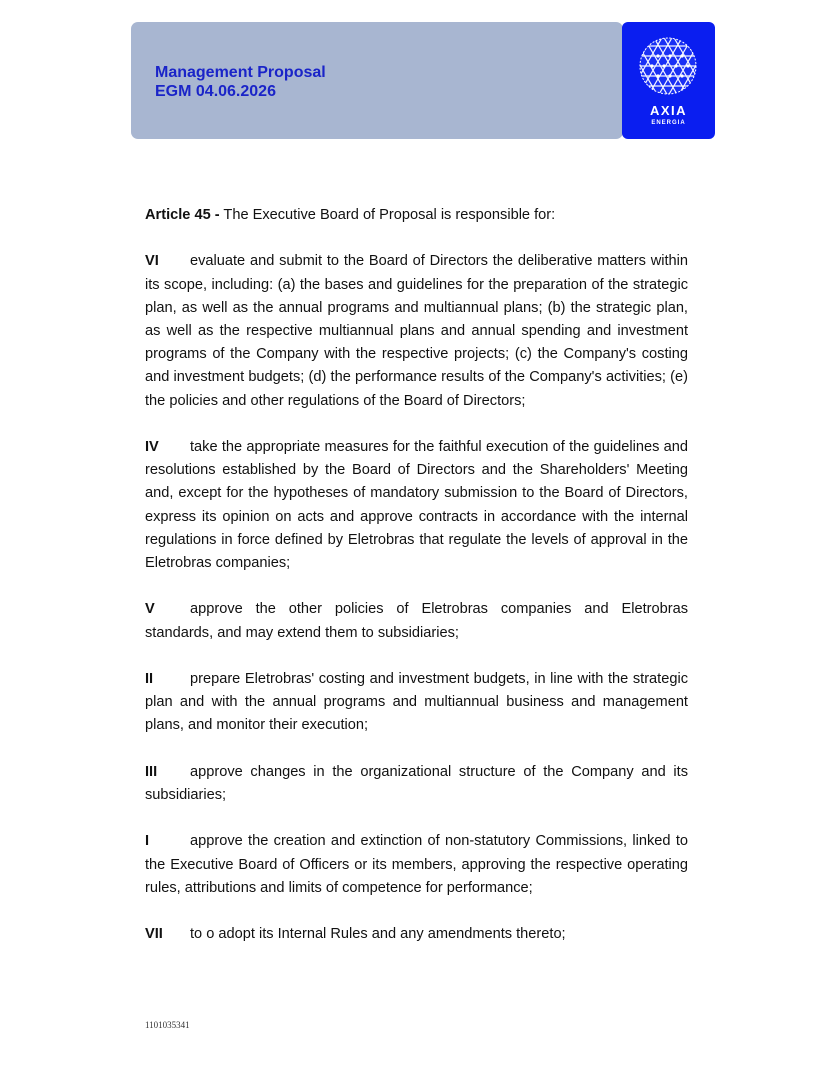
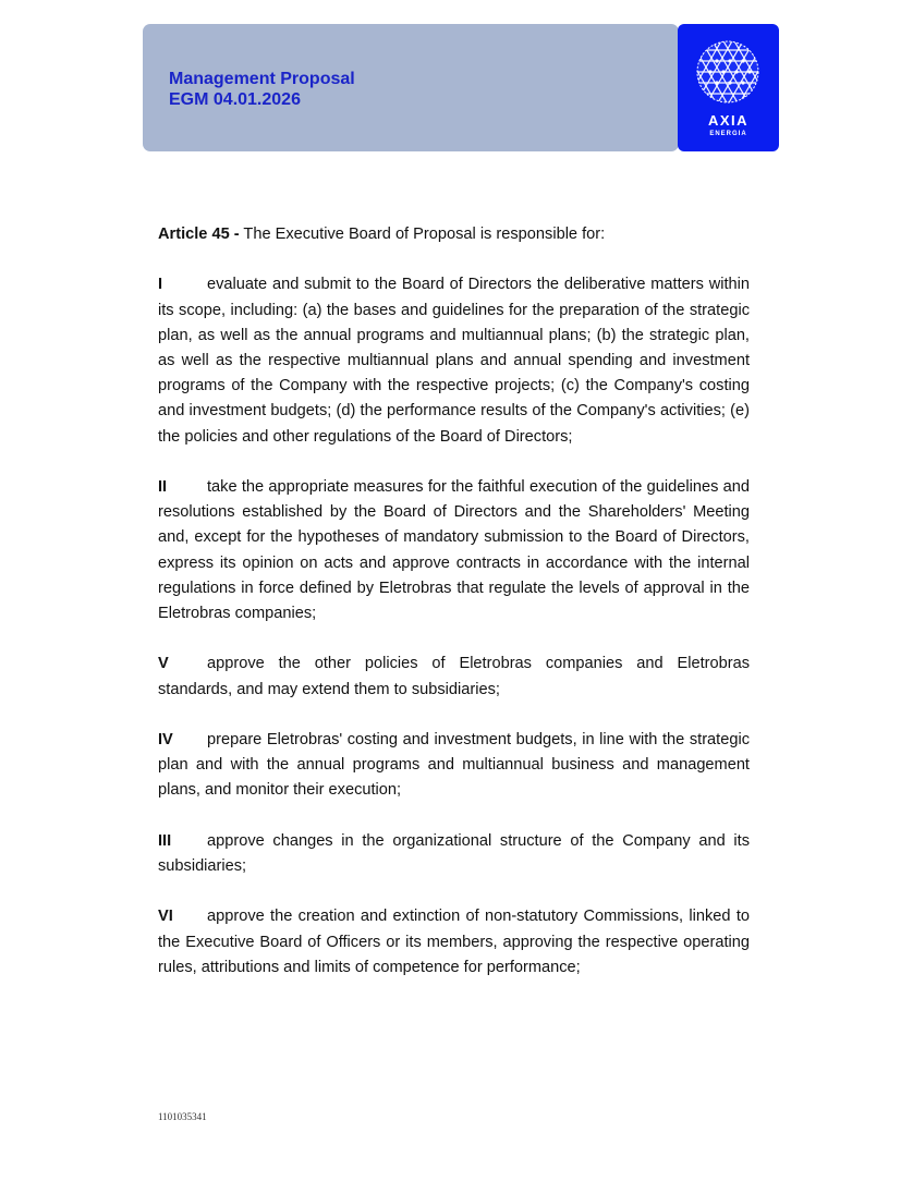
  Management Proposal
- EGM 04.06.2026
+ EGM 04.01.2026
  AXIA
  Article 45 - The Executive Board of Proposal is responsible for:
- VI evaluate and submit to the Board of Directors the deliberative matters within its scope, including: (a) the bases and guidelines for the preparation of the strategic plan, as well as the annual programs and multiannual plans; (b) the strategic plan, as well as the respective multiannual plans and annual spending and investment programs of the Company with the respective projects; (c) the Company's costing and investment budgets; (d) the performance results of the Company's activities; (e) the policies and other regulations of the Board of Directors;
+ I evaluate and submit to the Board of Directors the deliberative matters within its scope, including: (a) the bases and guidelines for the preparation of the strategic plan, as well as the annual programs and multiannual plans; (b) the strategic plan, as well as the respective multiannual plans and annual spending and investment programs of the Company with the respective projects; (c) the Company's costing and investment budgets; (d) the performance results of the Company's activities; (e) the policies and other regulations of the Board of Directors;
- IV take the appropriate measures for the faithful execution of the guidelines and resolutions established by the Board of Directors and the Shareholders' Meeting and, except for the hypotheses of mandatory submission to the Board of Directors, express its opinion on acts and approve contracts in accordance with the internal regulations in force defined by Eletrobras that regulate the levels of approval in the Eletrobras companies;
+ II take the appropriate measures for the faithful execution of the guidelines and resolutions established by the Board of Directors and the Shareholders' Meeting and, except for the hypotheses of mandatory submission to the Board of Directors, express its opinion on acts and approve contracts in accordance with the internal regulations in force defined by Eletrobras that regulate the levels of approval in the Eletrobras companies;
  V approve the other policies of Eletrobras companies and Eletrobras standards, and may extend them to subsidiaries;
- II prepare Eletrobras' costing and investment budgets, in line with the strategic plan and with the annual programs and multiannual business and management plans, and monitor their execution;
+ IV prepare Eletrobras' costing and investment budgets, in line with the strategic plan and with the annual programs and multiannual business and management plans, and monitor their execution;
  III approve changes in the organizational structure of the Company and its subsidiaries;
- I approve the creation and extinction of non-statutory Commissions, linked to the Executive Board of Officers or its members, approving the respective operating rules, attributions and limits of competence for performance;
+ VI approve the creation and extinction of non-statutory Commissions, linked to the Executive Board of Officers or its members, approving the respective operating rules, attributions and limits of competence for performance;
- VII to o adopt its Internal Rules and any amendments thereto;
  1101035341
